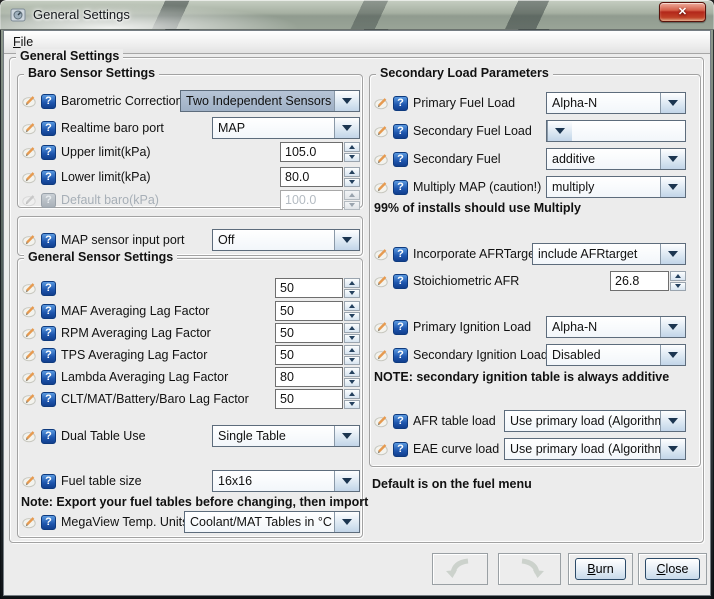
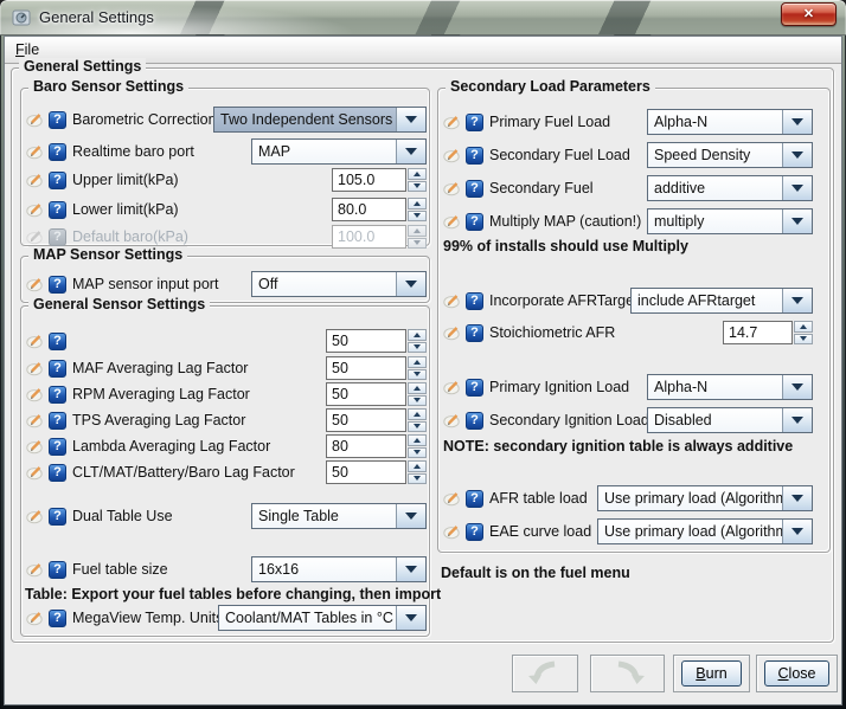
  General Settings
  ✕
  File
  General Settings
  Baro Sensor Settings
  ?
  Barometric Correctio
  Two Independent Sensors
  ?
  Realtime baro port
  MAP
  ?
  Upper limit(kPa)
  105.0
  ?
  Lower limit(kPa)
  80.0
  ?
  Default baro(kPa)
  100.0
+ MAP Sensor Settings
  ?
  MAP sensor input port
  Off
  General Sensor Settings
  ?
  50
  ?
  MAF Averaging Lag Factor
  50
  ?
  RPM Averaging Lag Factor
  50
  ?
  TPS Averaging Lag Factor
  50
  ?
  Lambda Averaging Lag Factor
  80
  ?
  CLT/MAT/Battery/Baro Lag Factor
  50
  ?
  Dual Table Use
  Single Table
  ?
  Fuel table size
  16x16
- Note: Export your fuel tables before changing, then import
+ Table: Export your fuel tables before changing, then import
  ?
  MegaView Temp. Unit
  Coolant/MAT Tables in °C
  Secondary Load Parameters
  ?
  Primary Fuel Load
  Alpha-N
  ?
  Secondary Fuel Load
+ Speed Density
  ?
  Secondary Fuel
  additive
  ?
  Multiply MAP (caution!)
  multiply
  99% of installs should use Multiply
  ?
  Incorporate AFRTarg
  include AFRtarget
  ?
  Stoichiometric AFR
- 26.8
+ 14.7
  ?
  Primary Ignition Load
  Alpha-N
  ?
  Secondary Ignition Load
  Disabled
  NOTE: secondary ignition table is always additive
  ?
  AFR table load
  Use primary load (Algorith
  ?
  EAE curve load
  Use primary load (Algorith
  Default is on the fuel menu
  Burn
  Close
